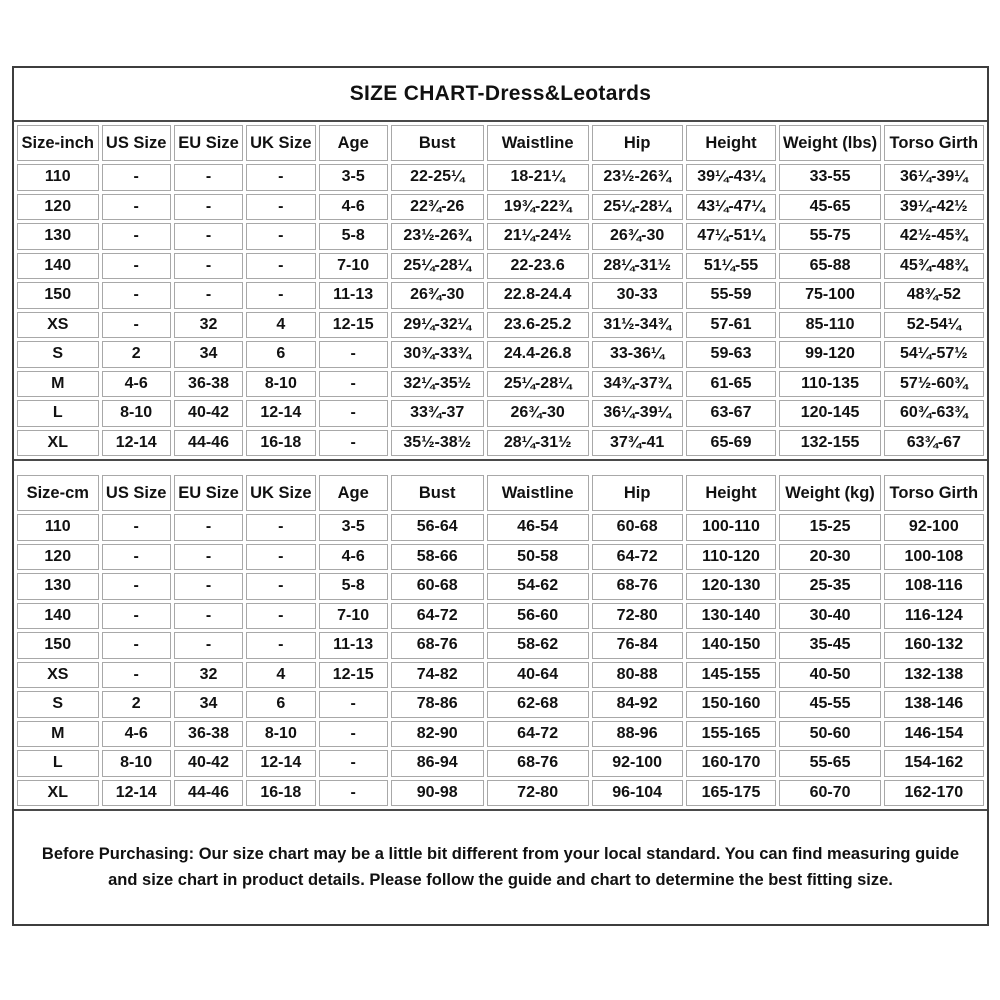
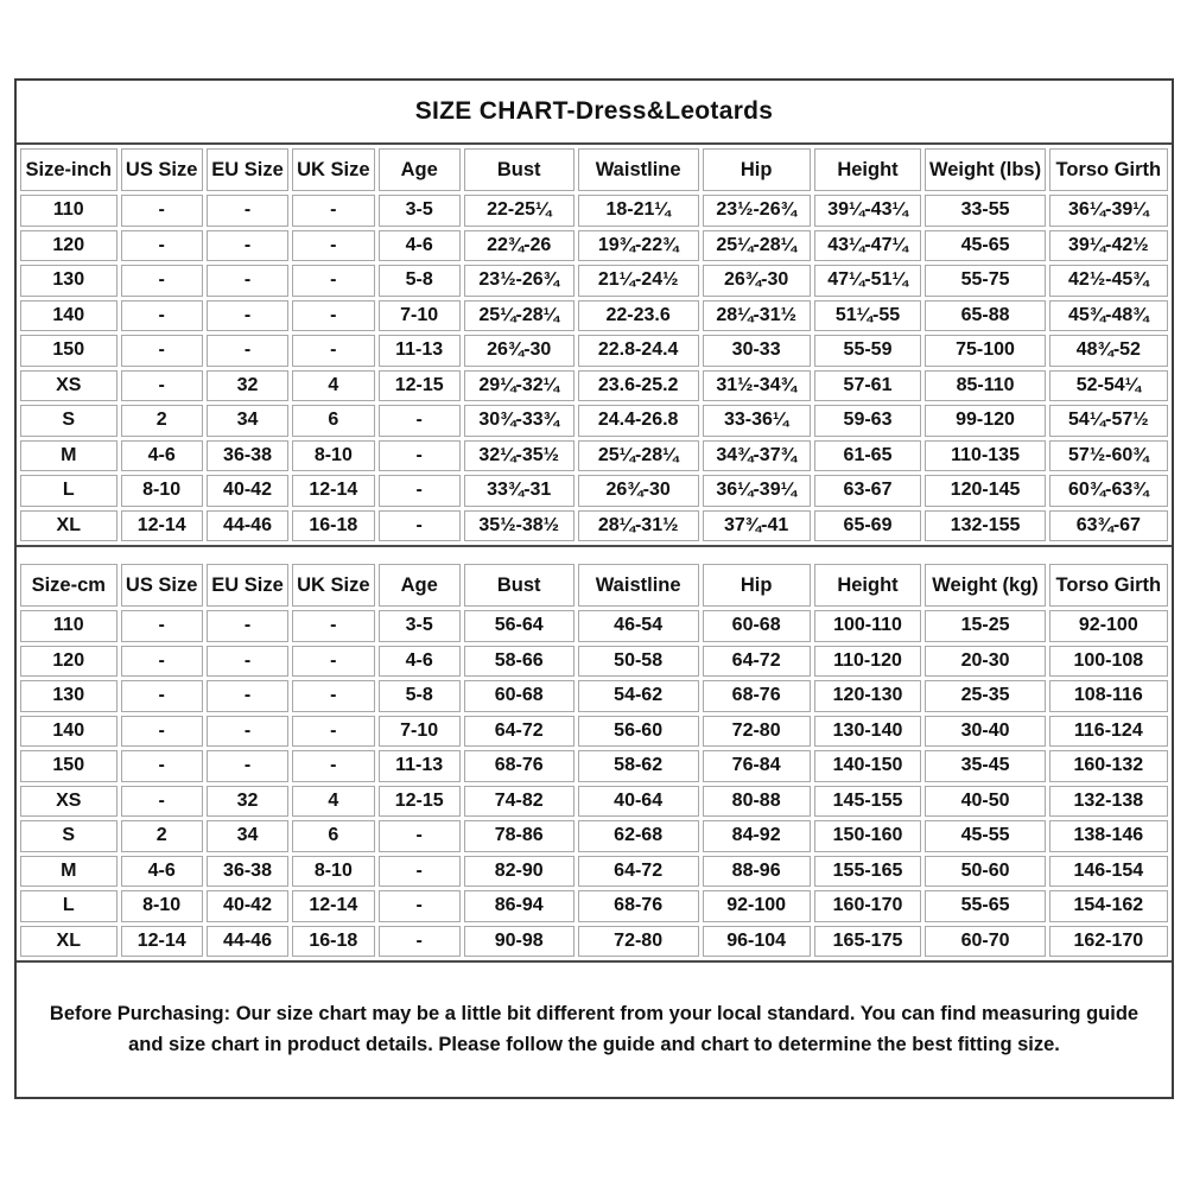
  SIZE CHART-Dress&Leotards
  Size-inch	US Size	EU Size	UK Size	Age	Bust	Waistline	Hip	Height	Weight (lbs)	Torso Girth
  110	-	-	-	3-5	22-25¼	18-21¼	23½-26¾	39¼-43¼	33-55	36¼-39¼
  120	-	-	-	4-6	22¾-26	19¾-22¾	25¼-28¼	43¼-47¼	45-65	39¼-42½
  130	-	-	-	5-8	23½-26¾	21¼-24½	26¾-30	47¼-51¼	55-75	42½-45¾
  140	-	-	-	7-10	25¼-28¼	22-23.6	28¼-31½	51¼-55	65-88	45¾-48¾
  150	-	-	-	11-13	26¾-30	22.8-24.4	30-33	55-59	75-100	48¾-52
  XS	-	32	4	12-15	29¼-32¼	23.6-25.2	31½-34¾	57-61	85-110	52-54¼
  S	2	34	6	-	30¾-33¾	24.4-26.8	33-36¼	59-63	99-120	54¼-57½
  M	4-6	36-38	8-10	-	32¼-35½	25¼-28¼	34¾-37¾	61-65	110-135	57½-60¾
- L	8-10	40-42	12-14	-	33¾-37	26¾-30	36¼-39¼	63-67	120-145	60¾-63¾
+ L	8-10	40-42	12-14	-	33¾-31	26¾-30	36¼-39¼	63-67	120-145	60¾-63¾
  XL	12-14	44-46	16-18	-	35½-38½	28¼-31½	37¾-41	65-69	132-155	63¾-67
  Size-cm	US Size	EU Size	UK Size	Age	Bust	Waistline	Hip	Height	Weight (kg)	Torso Girth
  110	-	-	-	3-5	56-64	46-54	60-68	100-110	15-25	92-100
  120	-	-	-	4-6	58-66	50-58	64-72	110-120	20-30	100-108
  130	-	-	-	5-8	60-68	54-62	68-76	120-130	25-35	108-116
  140	-	-	-	7-10	64-72	56-60	72-80	130-140	30-40	116-124
  150	-	-	-	11-13	68-76	58-62	76-84	140-150	35-45	160-132
  XS	-	32	4	12-15	74-82	40-64	80-88	145-155	40-50	132-138
  S	2	34	6	-	78-86	62-68	84-92	150-160	45-55	138-146
  M	4-6	36-38	8-10	-	82-90	64-72	88-96	155-165	50-60	146-154
  L	8-10	40-42	12-14	-	86-94	68-76	92-100	160-170	55-65	154-162
  XL	12-14	44-46	16-18	-	90-98	72-80	96-104	165-175	60-70	162-170
  Before Purchasing: Our size chart may be a little bit different from your local standard. You can find measuring guide and size chart in product details. Please follow the guide and chart to determine the best fitting size.
